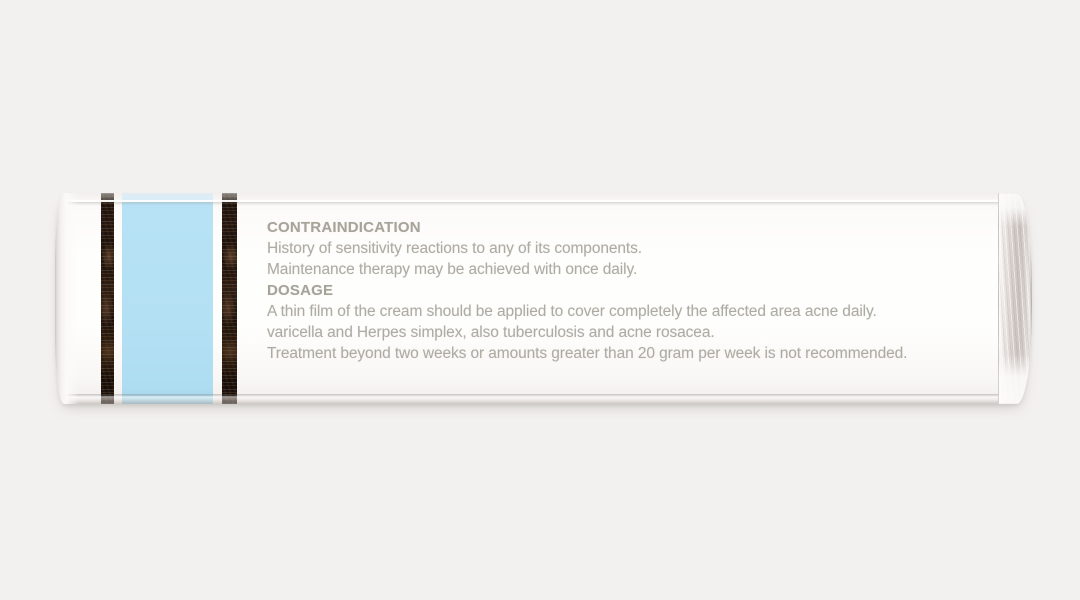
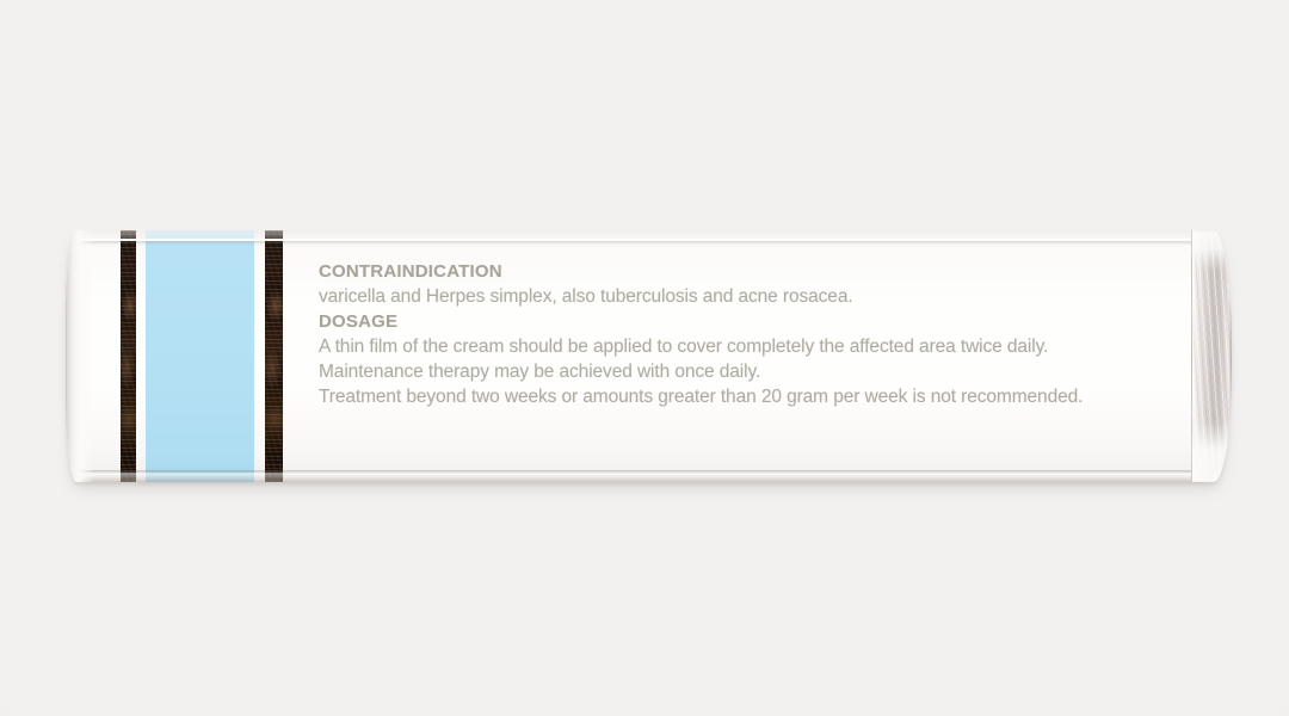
  CONTRAINDICATION
- History of sensitivity reactions to any of its components.
- Maintenance therapy may be achieved with once daily.
+ varicella and Herpes simplex, also tuberculosis and acne rosacea.
  DOSAGE
- A thin film of the cream should be applied to cover completely the affected area acne daily.
+ A thin film of the cream should be applied to cover completely the affected area twice daily.
- varicella and Herpes simplex, also tuberculosis and acne rosacea.
+ Maintenance therapy may be achieved with once daily.
  Treatment beyond two weeks or amounts greater than 20 gram per week is not recommended.
